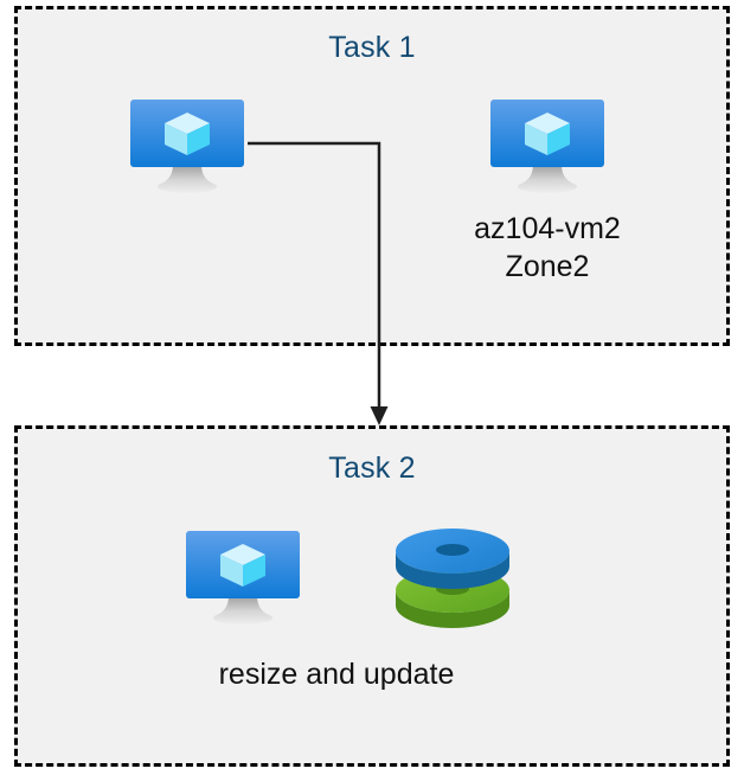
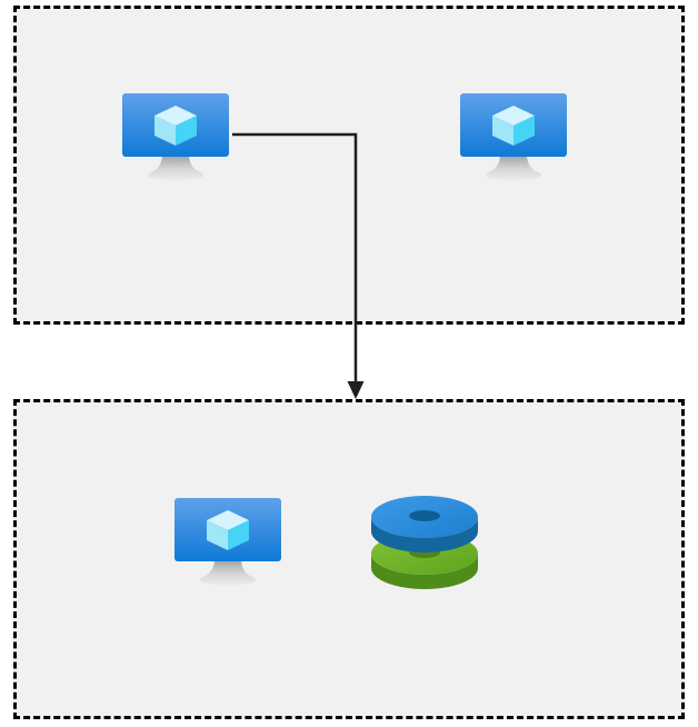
- Task 1
- az104-vm2
- Zone2
- Task 2
- resize and update
